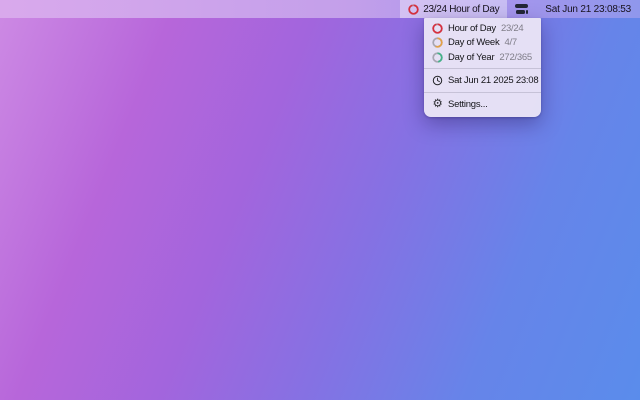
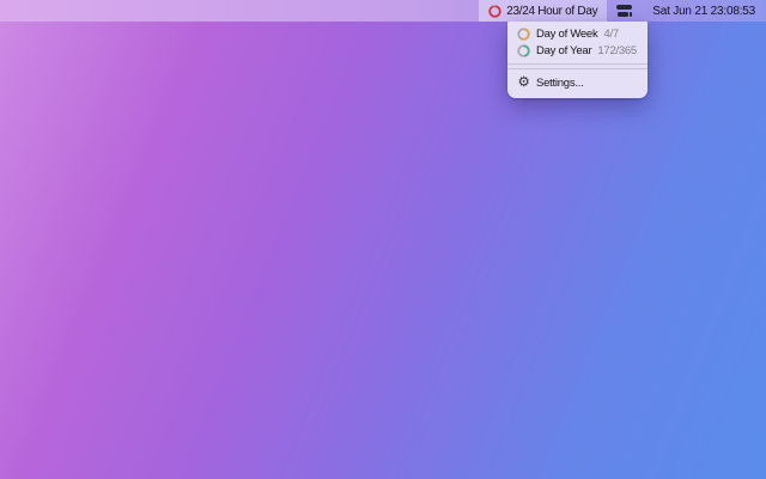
  23/24 Hour of Day
  Sat Jun 21 23:08:53
- Hour of Day
- 23/24
  Day of Week
  4/7
  Day of Year
- 272/365
+ 172/365
- Sat Jun 21 2025 23:08
  ⚙
  Settings...
